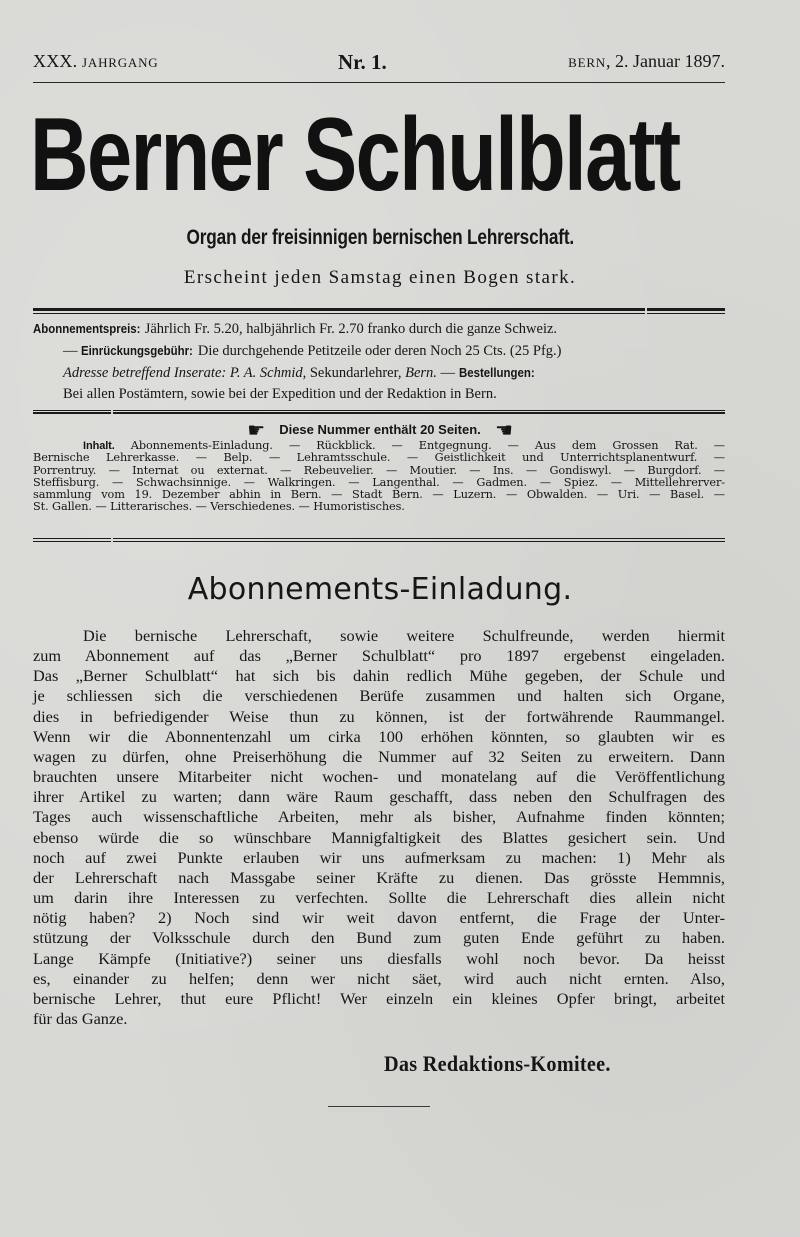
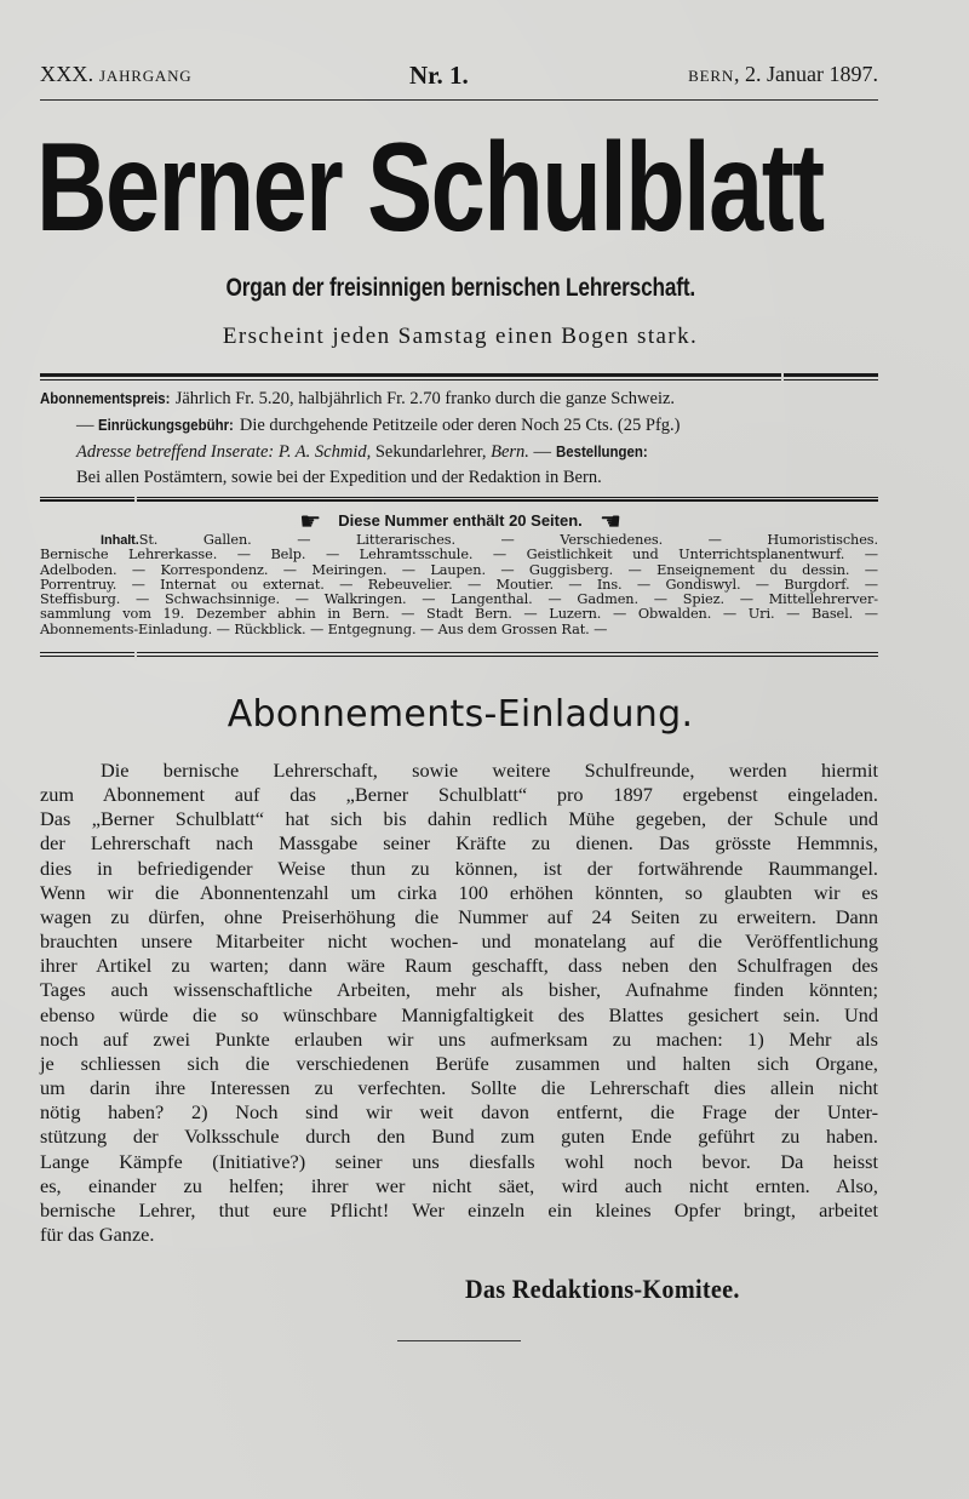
  XXX. JAHRGANG
  Nr. 1.
  BERN, 2. Januar 1897.
  Berner Schulblatt
  Organ der freisinnigen bernischen Lehrerschaft.
  Erscheint jeden Samstag einen Bogen stark.
  Abonnementspreis: Jährlich Fr. 5.20, halbjährlich Fr. 2.70 franko durch die ganze Schweiz.
  — Einrückungsgebühr: Die durchgehende Petitzeile oder deren Noch 25 Cts. (25 Pfg.)
  Adresse betreffend Inserate: P. A. Schmid, Sekundarlehrer, Bern. — Bestellungen:
  Bei allen Postämtern, sowie bei der Expedition und der Redaktion in Bern.
- Inhalt. Abonnements-Einladung. — Rückblick. — Entgegnung. — Aus dem Grossen Rat. —
+ Inhalt.St. Gallen. — Litterarisches. — Verschiedenes. — Humoristisches.
  Bernische Lehrerkasse. — Belp. — Lehramtsschule. — Geistlichkeit und Unterrichtsplanentwurf. —
+ Adelboden. — Korrespondenz. — Meiringen. — Laupen. — Guggisberg. — Enseignement du dessin. —
  Porrentruy. — Internat ou externat. — Rebeuvelier. — Moutier. — Ins. — Gondiswyl. — Burgdorf. —
  Steffisburg. — Schwachsinnige. — Walkringen. — Langenthal. — Gadmen. — Spiez. — Mittellehrerver-
  sammlung vom 19. Dezember abhin in Bern. — Stadt Bern. — Luzern. — Obwalden. — Uri. — Basel. —
- St. Gallen. — Litterarisches. — Verschiedenes. — Humoristisches.
+ Abonnements-Einladung. — Rückblick. — Entgegnung. — Aus dem Grossen Rat. —
  Abonnements-Einladung.
  Die bernische Lehrerschaft, sowie weitere Schulfreunde, werden hiermit
  zum Abonnement auf das „Berner Schulblatt“ pro 1897 ergebenst eingeladen.
  Das „Berner Schulblatt“ hat sich bis dahin redlich Mühe gegeben, der Schule und
- je schliessen sich die verschiedenen Berüfe zusammen und halten sich Organe,
+ der Lehrerschaft nach Massgabe seiner Kräfte zu dienen. Das grösste Hemmnis,
  dies in befriedigender Weise thun zu können, ist der fortwährende Raummangel.
  Wenn wir die Abonnentenzahl um cirka 100 erhöhen könnten, so glaubten wir es
- wagen zu dürfen, ohne Preiserhöhung die Nummer auf 32 Seiten zu erweitern. Dann
+ wagen zu dürfen, ohne Preiserhöhung die Nummer auf 24 Seiten zu erweitern. Dann
  brauchten unsere Mitarbeiter nicht wochen- und monatelang auf die Veröffentlichung
  ihrer Artikel zu warten; dann wäre Raum geschafft, dass neben den Schulfragen des
  Tages auch wissenschaftliche Arbeiten, mehr als bisher, Aufnahme finden könnten;
  ebenso würde die so wünschbare Mannigfaltigkeit des Blattes gesichert sein. Und
  noch auf zwei Punkte erlauben wir uns aufmerksam zu machen: 1) Mehr als
- der Lehrerschaft nach Massgabe seiner Kräfte zu dienen. Das grösste Hemmnis,
+ je schliessen sich die verschiedenen Berüfe zusammen und halten sich Organe,
  um darin ihre Interessen zu verfechten. Sollte die Lehrerschaft dies allein nicht
  nötig haben? 2) Noch sind wir weit davon entfernt, die Frage der Unter-
  stützung der Volksschule durch den Bund zum guten Ende geführt zu haben.
  Lange Kämpfe (Initiative?) seiner uns diesfalls wohl noch bevor. Da heisst
- es, einander zu helfen; denn wer nicht säet, wird auch nicht ernten. Also,
+ es, einander zu helfen; ihrer wer nicht säet, wird auch nicht ernten. Also,
  bernische Lehrer, thut eure Pflicht! Wer einzeln ein kleines Opfer bringt, arbeitet
  für das Ganze.
  Das Redaktions-Komitee.
